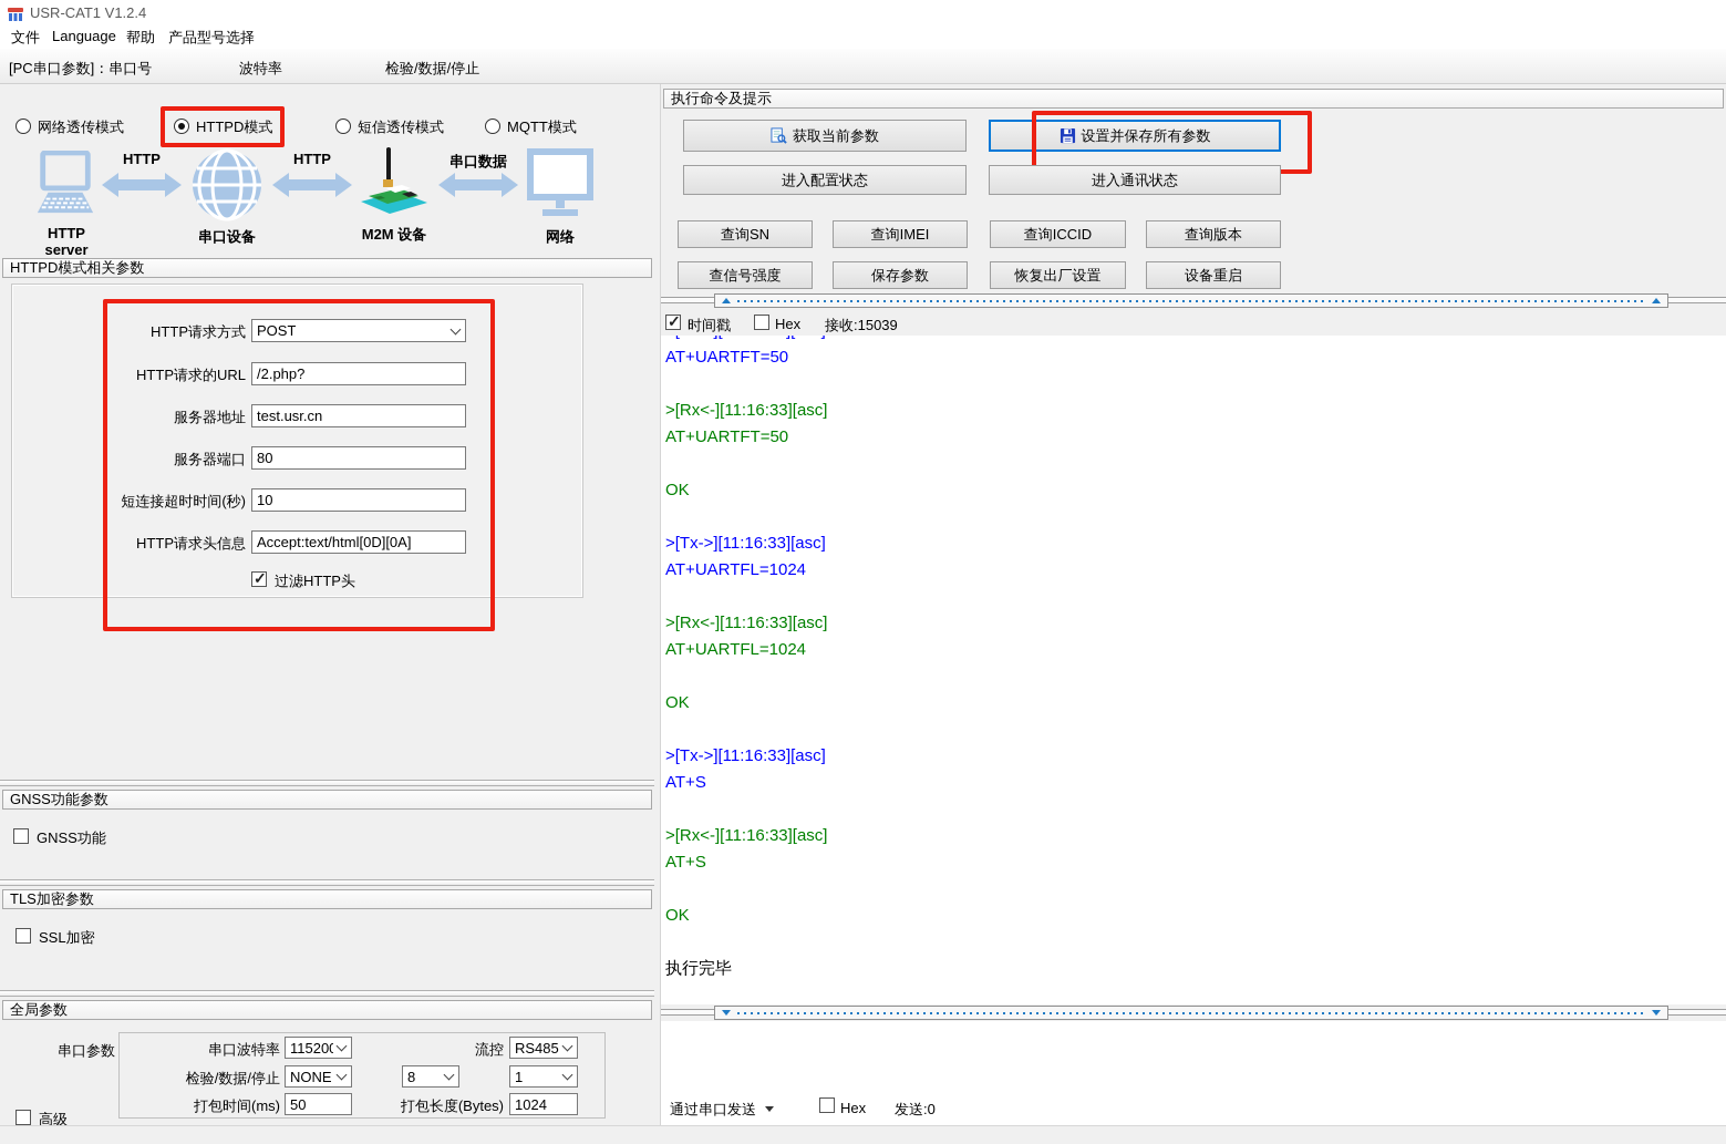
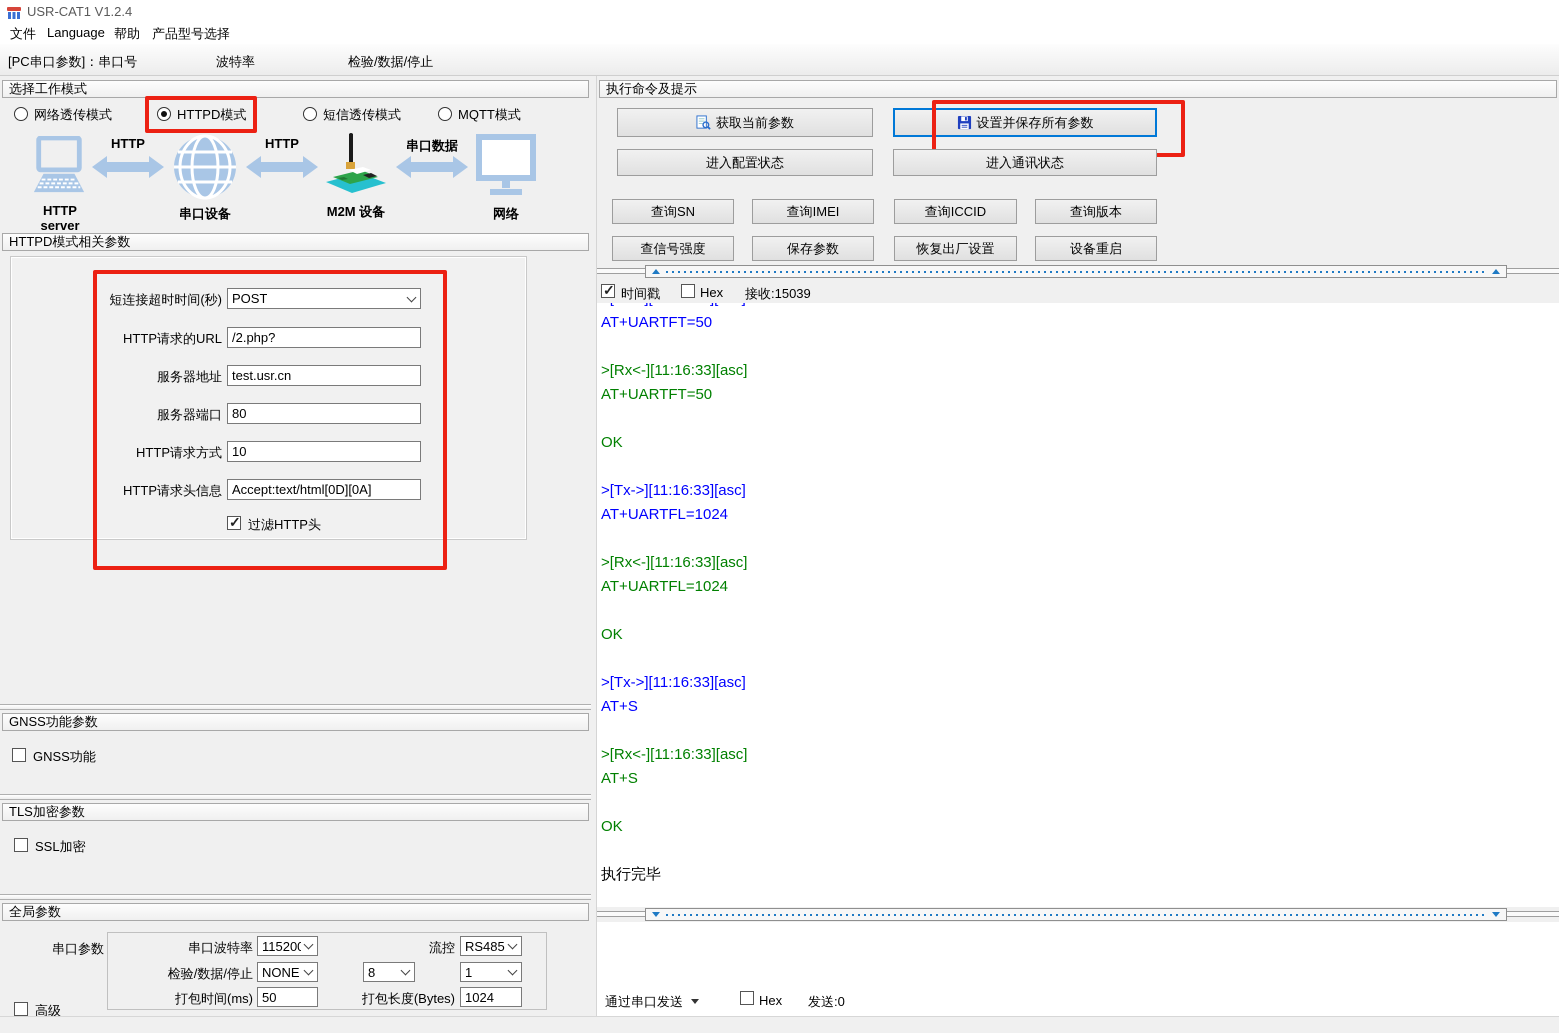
  USR-CAT1 V1.2.4
  文件
  Language
  帮助
  产品型号选择
  [PC串口参数]：串口号
  波特率
  检验/数据/停止
+ 选择工作模式
  网络透传模式
  HTTPD模式
  短信透传模式
  MQTT模式
  HTTP
  HTTP
  串口数据
  HTTP server
  串口设备
  M2M 设备
  网络
  HTTPD模式相关参数
- HTTP请求方式
+ 短连接超时时间(秒)
  POST
  HTTP请求的URL
  /2.php?
  服务器地址
  test.usr.cn
  服务器端口
  80
- 短连接超时时间(秒)
+ HTTP请求方式
  10
  HTTP请求头信息
  Accept:text/html[0D][0A]
  过滤HTTP头
  GNSS功能参数
  GNSS功能
  TLS加密参数
  SSL加密
  全局参数
  串口参数
  串口波特率
  115200
  流控
  RS485
  检验/数据/停止
  NONE
  8
  1
  打包时间(ms)
  50
  打包长度(Bytes)
  1024
  高级
  执行命令及提示
  获取当前参数
  设置并保存所有参数
  进入配置状态
  进入通讯状态
  查询SN
  查询IMEI
  查询ICCID
  查询版本
  查信号强度
  保存参数
  恢复出厂设置
  设备重启
  时间戳
  Hex
  接收:15039
  AT+UARTFT=50
  >[Rx<-][11:16:33][asc]
  AT+UARTFT=50
  OK
  >[Tx->][11:16:33][asc]
  AT+UARTFL=1024
  >[Rx<-][11:16:33][asc]
  AT+UARTFL=1024
  OK
  >[Tx->][11:16:33][asc]
  AT+S
  >[Rx<-][11:16:33][asc]
  AT+S
  OK
  执行完毕
  通过串口发送
  Hex
  发送:0
